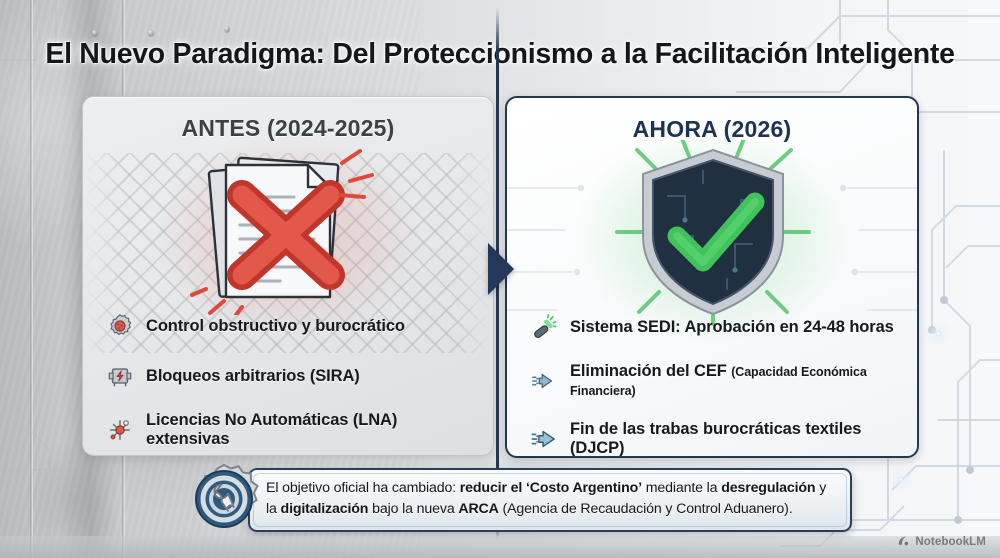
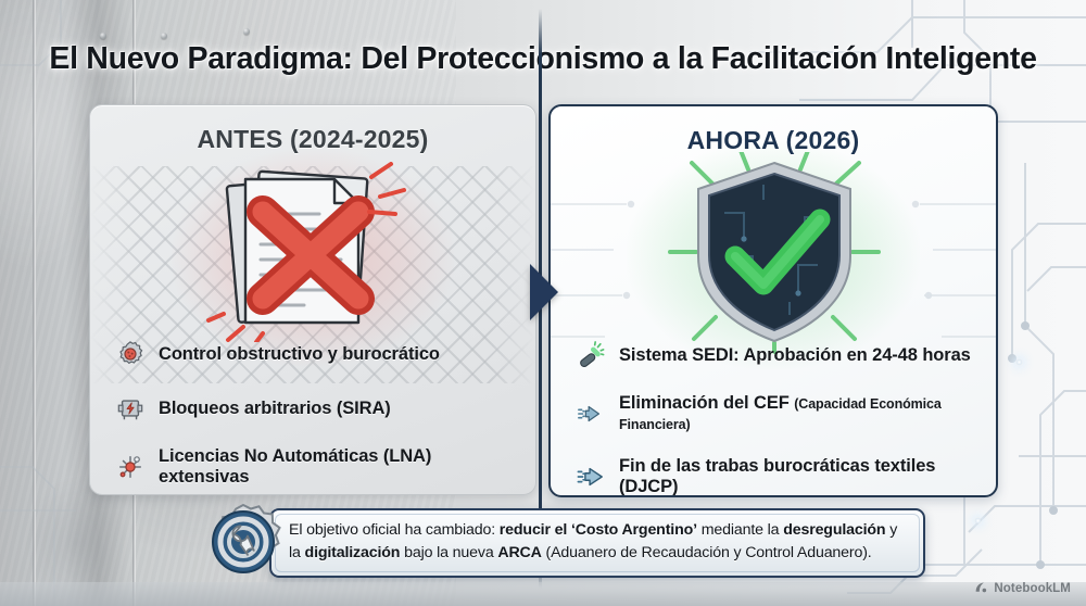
  El Nuevo Paradigma: Del Proteccionismo a la Facilitación Inteligente
  ANTES (2024-2025)
  Control obstructivo y burocrático
  Bloqueos arbitrarios (SIRA)
  Licencias No Automáticas (LNA) extensivas
  AHORA (2026)
  Sistema SEDI: Aprobación en 24-48 horas
  Eliminación del CEF (Capacidad Económica Financiera)
  Fin de las trabas burocráticas textiles (DJCP)
  El objetivo oficial ha cambiado: reducir el ‘Costo Argentino’ mediante la desregulación y
- la digitalización bajo la nueva ARCA (Agencia de Recaudación y Control Aduanero).
+ la digitalización bajo la nueva ARCA (Aduanero de Recaudación y Control Aduanero).
  NotebookLM
